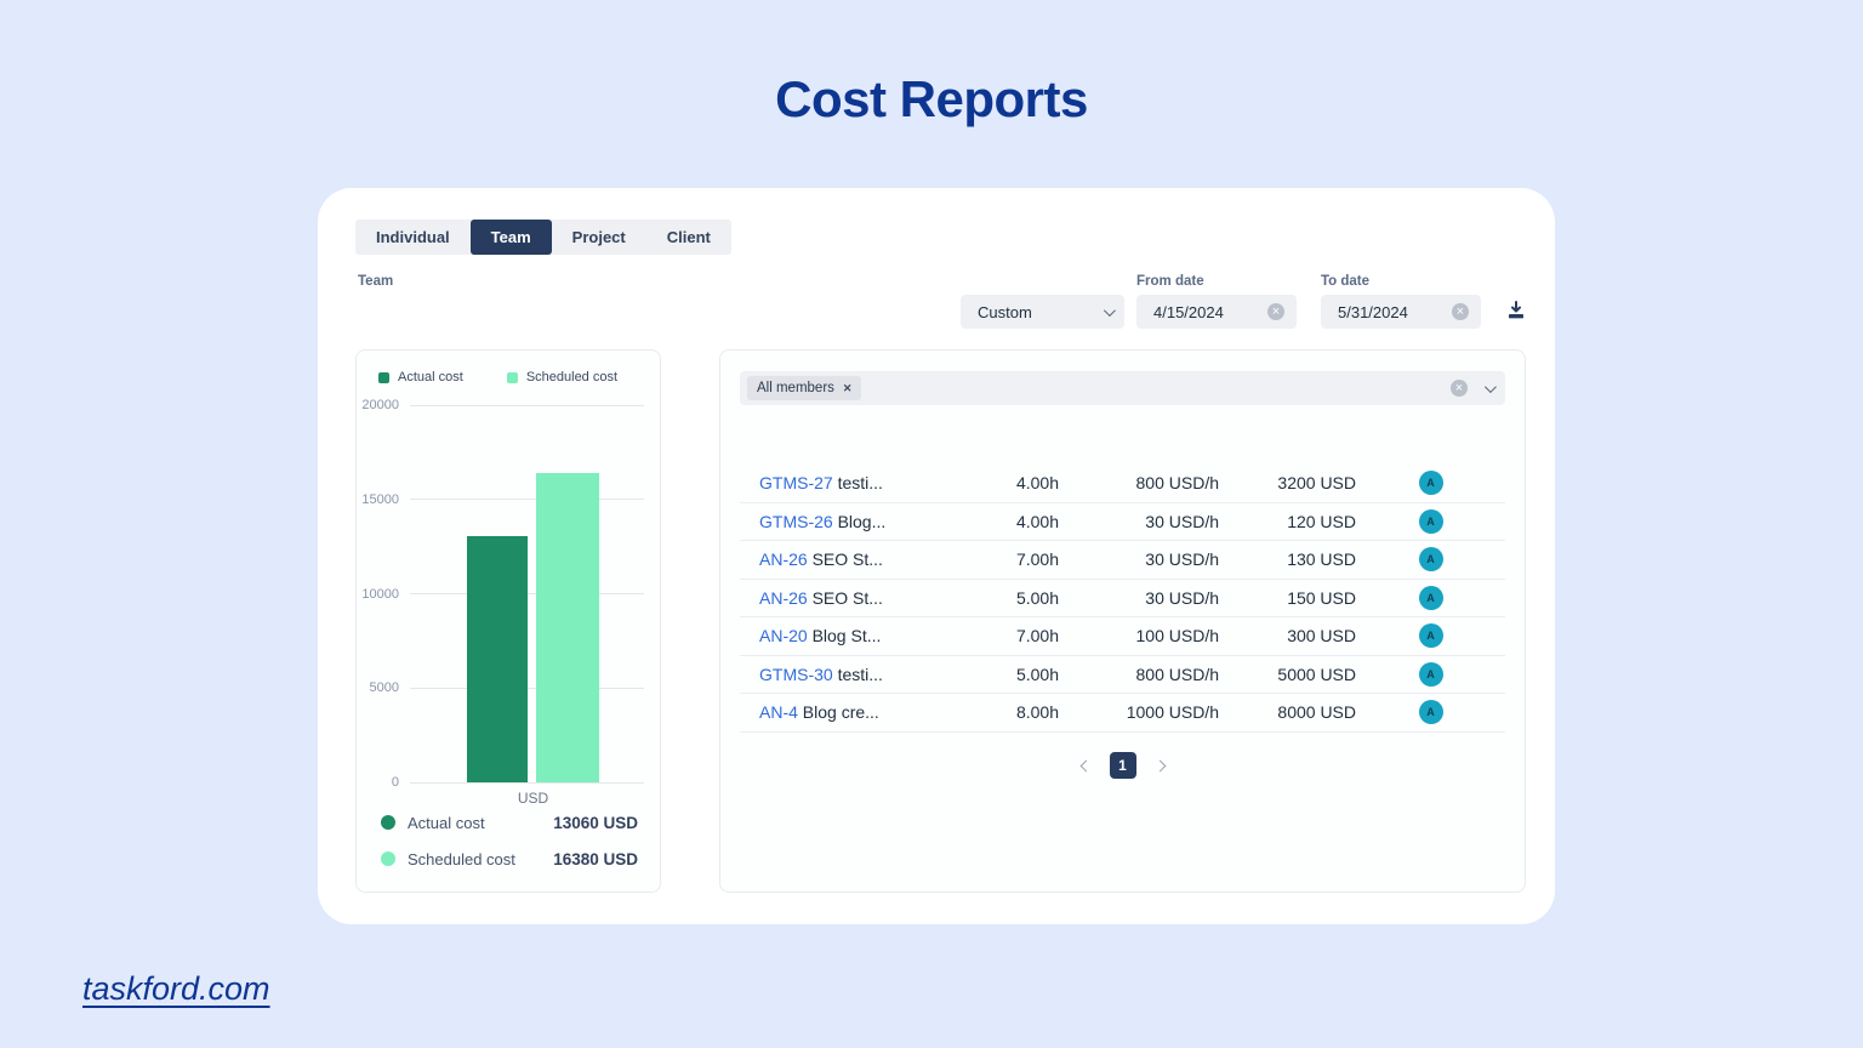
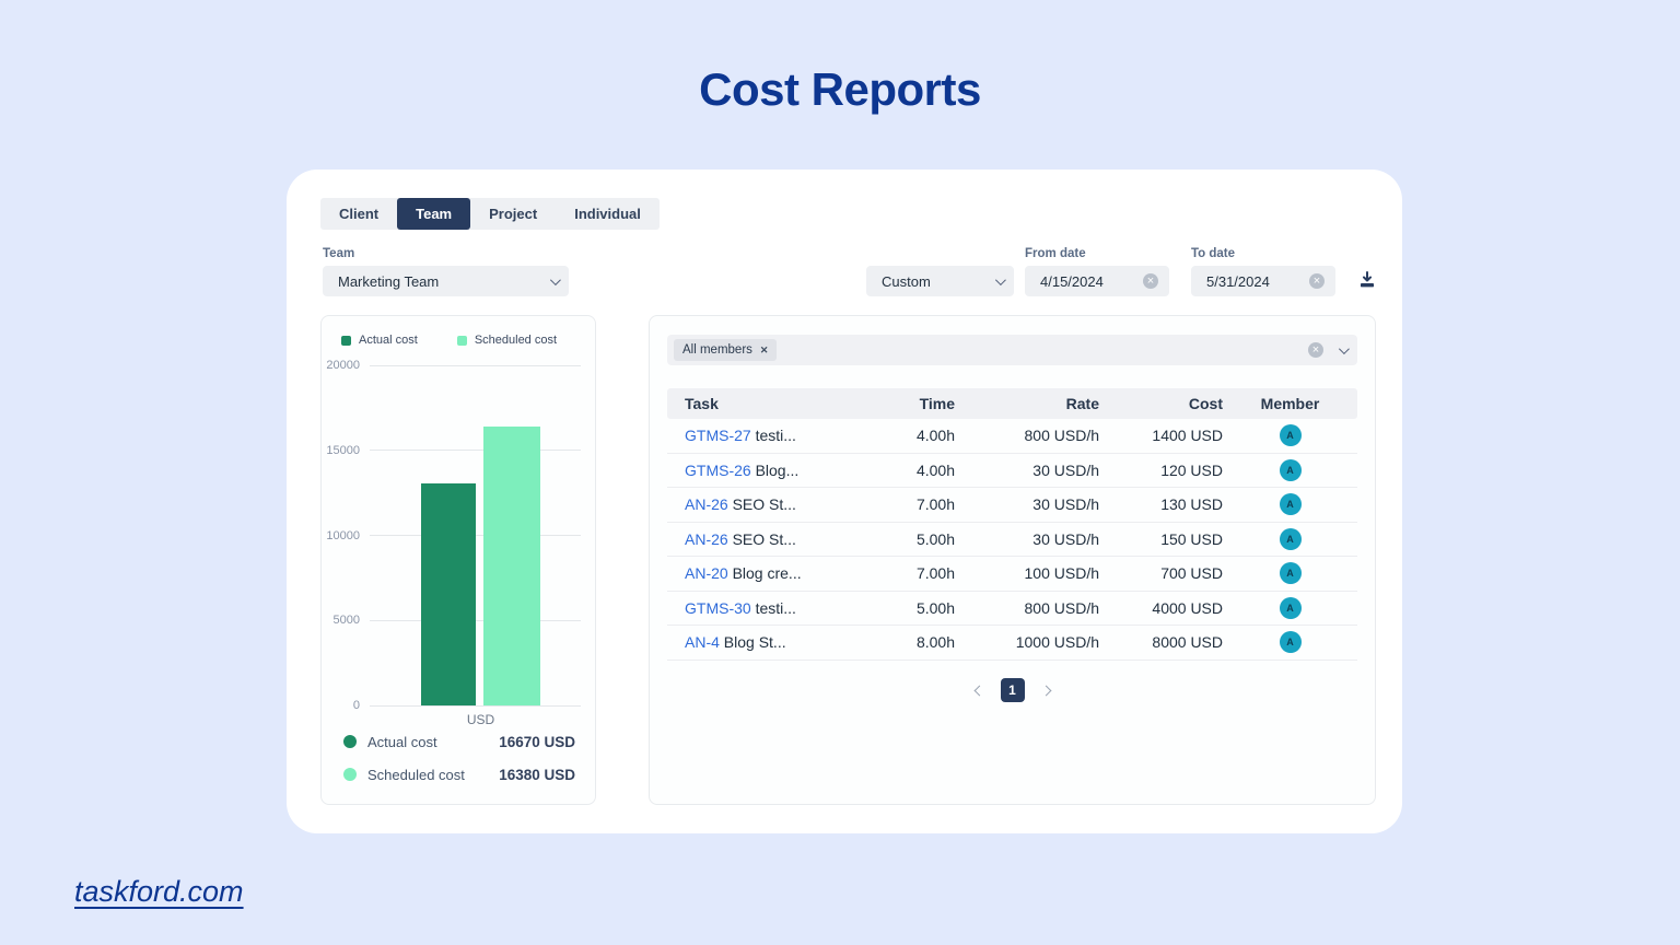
  Cost Reports
- Individual
+ Client
  Team
  Project
- Client
+ Individual
  Team
+ Marketing Team
  Custom
  From date
  4/15/2024
  To date
  5/31/2024
  Actual cost
  Scheduled cost
  20000
  15000
  10000
  5000
  0
  USD
  Actual cost
- 13060 USD
+ 16670 USD
  Scheduled cost
  16380 USD
  All members
+ Task
+ Time
+ Rate
+ Cost
+ Member
  GTMS-27 testi...
  4.00h
  800 USD/h
- 3200 USD
+ 1400 USD
  A
  GTMS-26 Blog...
  4.00h
  30 USD/h
  120 USD
  A
  AN-26 SEO St...
  7.00h
  30 USD/h
  130 USD
  A
  AN-26 SEO St...
  5.00h
  30 USD/h
  150 USD
  A
- AN-20 Blog St...
+ AN-20 Blog cre...
  7.00h
  100 USD/h
- 300 USD
+ 700 USD
  A
  GTMS-30 testi...
  5.00h
  800 USD/h
- 5000 USD
+ 4000 USD
  A
- AN-4 Blog cre...
+ AN-4 Blog St...
  8.00h
  1000 USD/h
  8000 USD
  A
  1
  taskford.com
